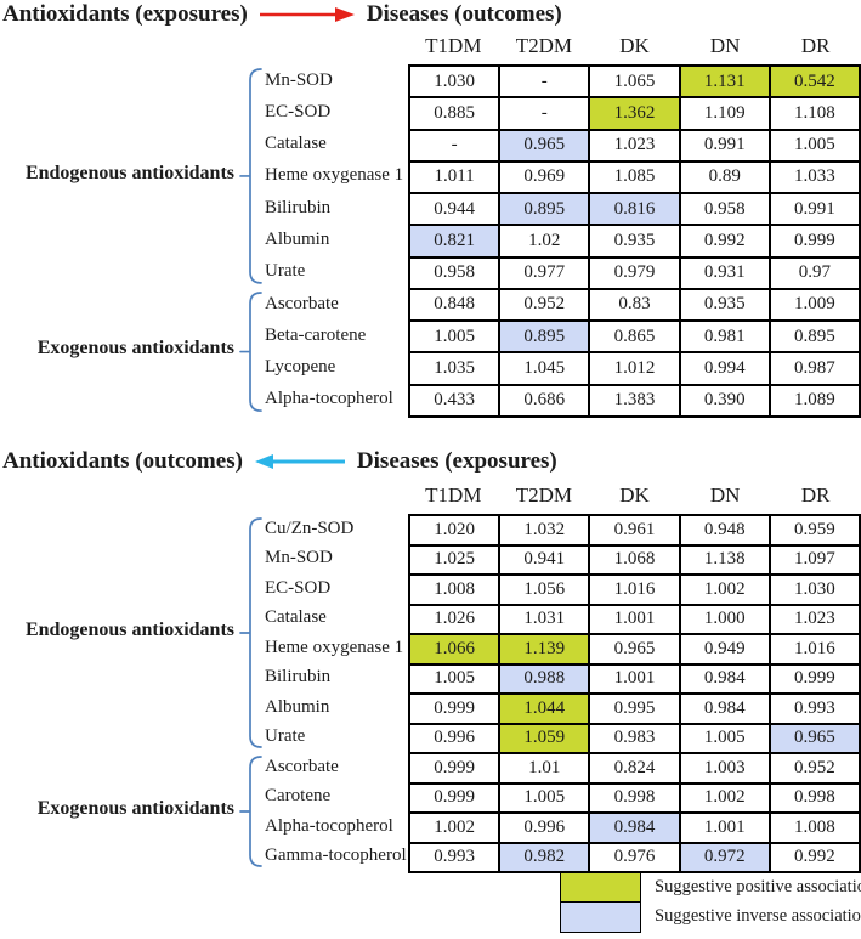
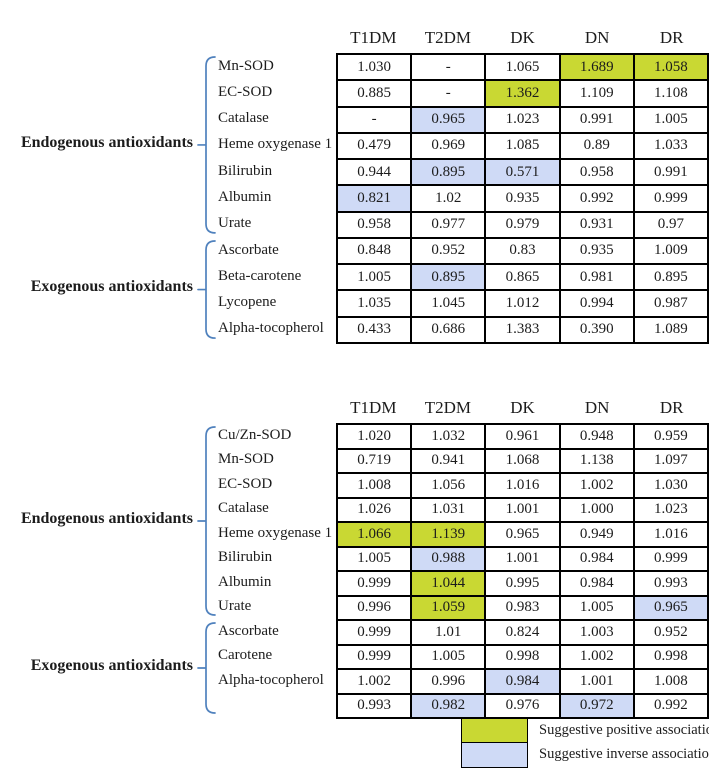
- Antioxidants (exposures)
- Diseases (outcomes)
- Antioxidants (outcomes)
- Diseases (exposures)
  Suggestive positive associati
  Suggestive inverse associatio
  T1DM
  T2DM
  DK
  DN
  DR
  Mn-SOD
  EC-SOD
  Catalase
  Heme oxygenase 1
  Bilirubin
  Albumin
  Urate
  Ascorbate
  Beta-carotene
  Lycopene
  Alpha-tocopherol
  1.030
  -
  1.065
- 1.131
+ 1.689
- 0.542
+ 1.058
  0.885
  -
  1.362
  1.109
  1.108
  -
  0.965
  1.023
  0.991
  1.005
- 1.011
+ 0.479
  0.969
  1.085
  0.89
  1.033
  0.944
  0.895
- 0.816
+ 0.571
  0.958
  0.991
  0.821
  1.02
  0.935
  0.992
  0.999
  0.958
  0.977
  0.979
  0.931
  0.97
  0.848
  0.952
  0.83
  0.935
  1.009
  1.005
  0.895
  0.865
  0.981
  0.895
  1.035
  1.045
  1.012
  0.994
  0.987
  0.433
  0.686
  1.383
  0.390
  1.089
  Endogenous antioxidants
  Exogenous antioxidants
  T1DM
  T2DM
  DK
  DN
  DR
  Cu/Zn-SOD
  Mn-SOD
  EC-SOD
  Catalase
  Heme oxygenase 1
  Bilirubin
  Albumin
  Urate
  Ascorbate
  Carotene
  Alpha-tocopherol
- Gamma-tocopherol
  1.020
  1.032
  0.961
  0.948
  0.959
- 1.025
+ 0.719
  0.941
  1.068
  1.138
  1.097
  1.008
  1.056
  1.016
  1.002
  1.030
  1.026
  1.031
  1.001
  1.000
  1.023
  1.066
  1.139
  0.965
  0.949
  1.016
  1.005
  0.988
  1.001
  0.984
  0.999
  0.999
  1.044
  0.995
  0.984
  0.993
  0.996
  1.059
  0.983
  1.005
  0.965
  0.999
  1.01
  0.824
  1.003
  0.952
  0.999
  1.005
  0.998
  1.002
  0.998
  1.002
  0.996
  0.984
  1.001
  1.008
  0.993
  0.982
  0.976
  0.972
  0.992
  Endogenous antioxidants
  Exogenous antioxidants
